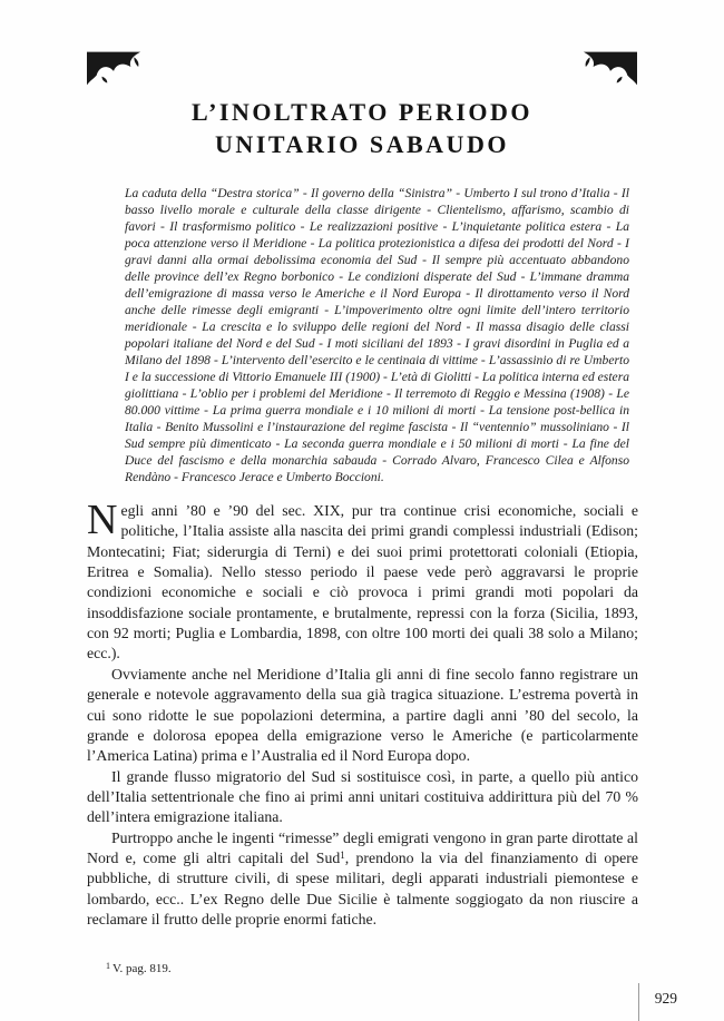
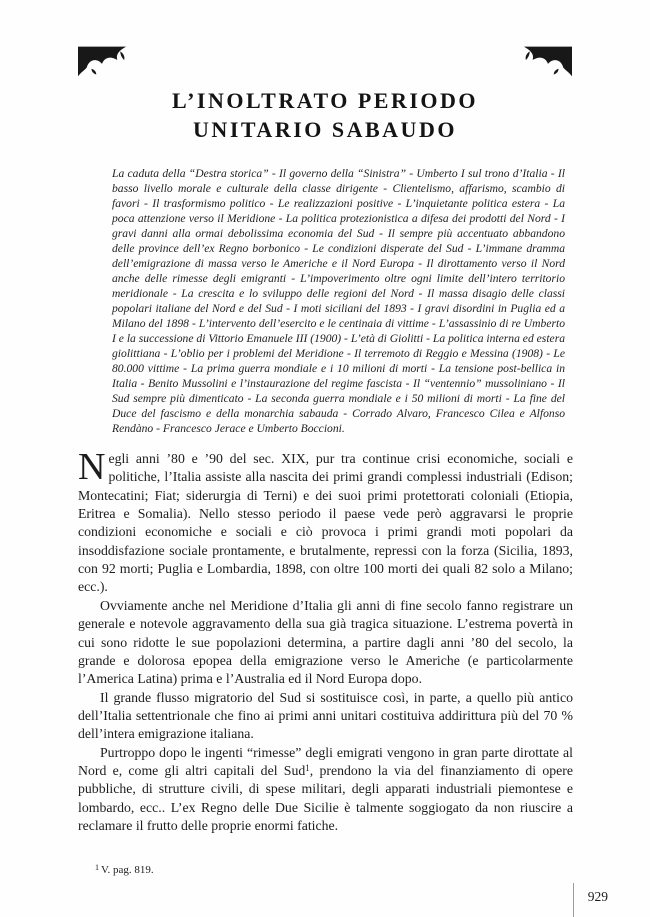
  L’INOLTRATO PERIODO
  UNITARIO SABAUDO
  La caduta della “Destra storica” - Il governo della “Sinistra” - Umberto I sul trono d’Italia - Il basso livello morale e culturale della classe dirigente - Clientelismo, affarismo, scambio di favori - Il trasformismo politico - Le realizzazioni positive - L’inquietante politica estera - La poca attenzione verso il Meridione - La politica protezionistica a difesa dei prodotti del Nord - I gravi danni alla ormai debolissima economia del Sud - Il sempre più accentuato abbandono delle province dell’ex Regno borbonico - Le condizioni disperate del Sud - L’immane dramma dell’emigrazione di massa verso le Americhe e il Nord Europa - Il dirottamento verso il Nord anche delle rimesse degli emigranti - L’impoverimento oltre ogni limite dell’intero territorio meridionale - La crescita e lo sviluppo delle regioni del Nord - Il massa disagio delle classi popolari italiane del Nord e del Sud - I moti siciliani del 1893 - I gravi disordini in Puglia ed a Milano del 1898 - L’intervento dell’esercito e le centinaia di vittime - L’assassinio di re Umberto I e la successione di Vittorio Emanuele III (1900) - L’età di Giolitti - La politica interna ed estera giolittiana - L’oblio per i problemi del Meridione - Il terremoto di Reggio e Messina (1908) - Le 80.000 vittime - La prima guerra mondiale e i 10 milioni di morti - La tensione post-bellica in Italia - Benito Mussolini e l’instaurazione del regime fascista - Il “ventennio” mussoliniano - Il Sud sempre più dimenticato - La seconda guerra mondiale e i 50 milioni di morti - La fine del Duce del fascismo e della monarchia sabauda - Corrado Alvaro, Francesco Cilea e Alfonso Rendàno - Francesco Jerace e Umberto Boccioni.
  N
- egli anni ’80 e ’90 del sec. XIX, pur tra continue crisi economiche, sociali e politiche, l’Italia assiste alla nascita dei primi grandi complessi industriali (Edison; Montecatini; Fiat; siderurgia di Terni) e dei suoi primi protettorati coloniali (Etiopia, Eritrea e Somalia). Nello stesso periodo il paese vede però aggravarsi le proprie condizioni economiche e sociali e ciò provoca i primi grandi moti popolari da insoddisfazione sociale prontamente, e brutalmente, repressi con la forza (Sicilia, 1893, con 92 morti; Puglia e Lombardia, 1898, con oltre 100 morti dei quali 38 solo a Milano; ecc.).
+ egli anni ’80 e ’90 del sec. XIX, pur tra continue crisi economiche, sociali e politiche, l’Italia assiste alla nascita dei primi grandi complessi industriali (Edison; Montecatini; Fiat; siderurgia di Terni) e dei suoi primi protettorati coloniali (Etiopia, Eritrea e Somalia). Nello stesso periodo il paese vede però aggravarsi le proprie condizioni economiche e sociali e ciò provoca i primi grandi moti popolari da insoddisfazione sociale prontamente, e brutalmente, repressi con la forza (Sicilia, 1893, con 92 morti; Puglia e Lombardia, 1898, con oltre 100 morti dei quali 82 solo a Milano; ecc.).
  Ovviamente anche nel Meridione d’Italia gli anni di fine secolo fanno registrare un generale e notevole aggravamento della sua già tragica situazione. L’estrema povertà in cui sono ridotte le sue popolazioni determina, a partire dagli anni ’80 del secolo, la grande e dolorosa epopea della emigrazione verso le Americhe (e particolarmente l’America Latina) prima e l’Australia ed il Nord Europa dopo.
  Il grande flusso migratorio del Sud si sostituisce così, in parte, a quello più antico dell’Italia settentrionale che fino ai primi anni unitari costituiva addirittura più del 70 % dell’intera emigrazione italiana.
- Purtroppo anche le ingenti “rimesse” degli emigrati vengono in gran parte dirottate al Nord e, come gli altri capitali del Sud1, prendono la via del finanziamento di opere pubbliche, di strutture civili, di spese militari, degli apparati industriali piemontese e lombardo, ecc.. L’ex Regno delle Due Sicilie è talmente soggiogato da non riuscire a reclamare il frutto delle proprie enormi fatiche.
+ Purtroppo dopo le ingenti “rimesse” degli emigrati vengono in gran parte dirottate al Nord e, come gli altri capitali del Sud1, prendono la via del finanziamento di opere pubbliche, di strutture civili, di spese militari, degli apparati industriali piemontese e lombardo, ecc.. L’ex Regno delle Due Sicilie è talmente soggiogato da non riuscire a reclamare il frutto delle proprie enormi fatiche.
  1 V. pag. 819.
  929
